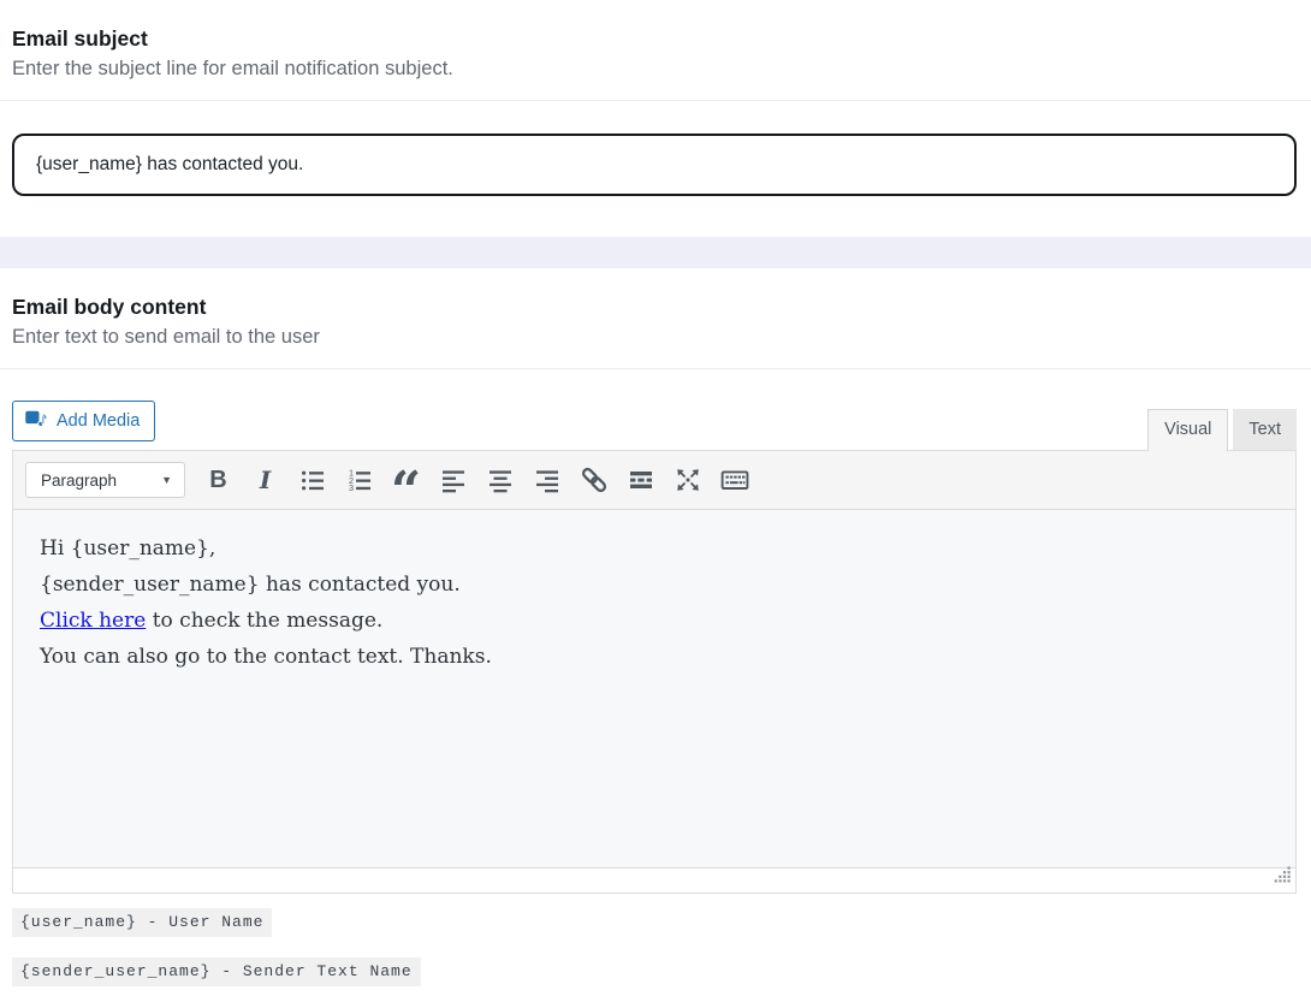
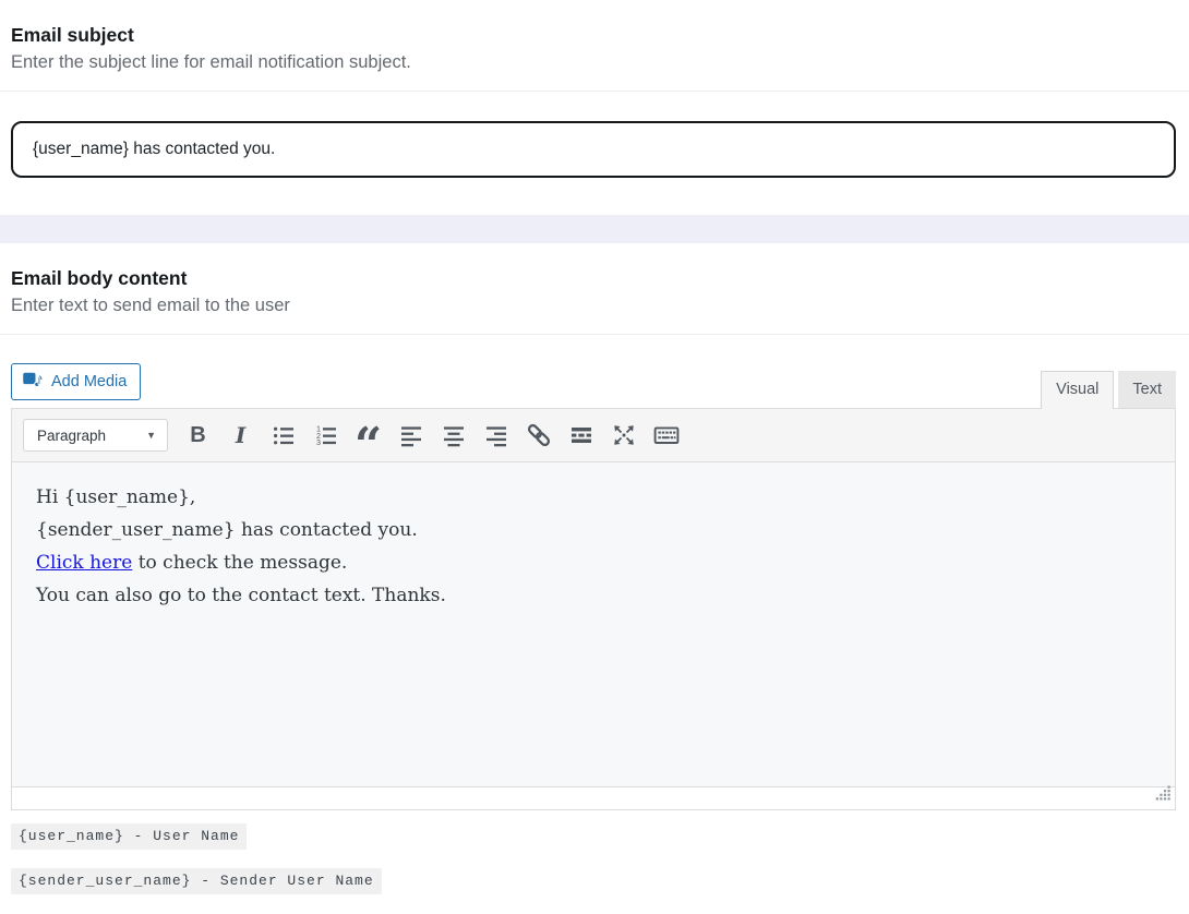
  Email subject
  Enter the subject line for email notification subject.
  {user_name} has contacted you.
  Email body content
  Enter text to send email to the user
  Add Media
  Visual
  Text
  Paragraph
  ▼
  B
  I
  1
  2
  3
  “
  Hi {user_name},
  {sender_user_name} has contacted you.
  Click here to check the message.
  You can also go to the contact text. Thanks.
  {user_name} - User Name
- {sender_user_name} - Sender Text Name
+ {sender_user_name} - Sender User Name
